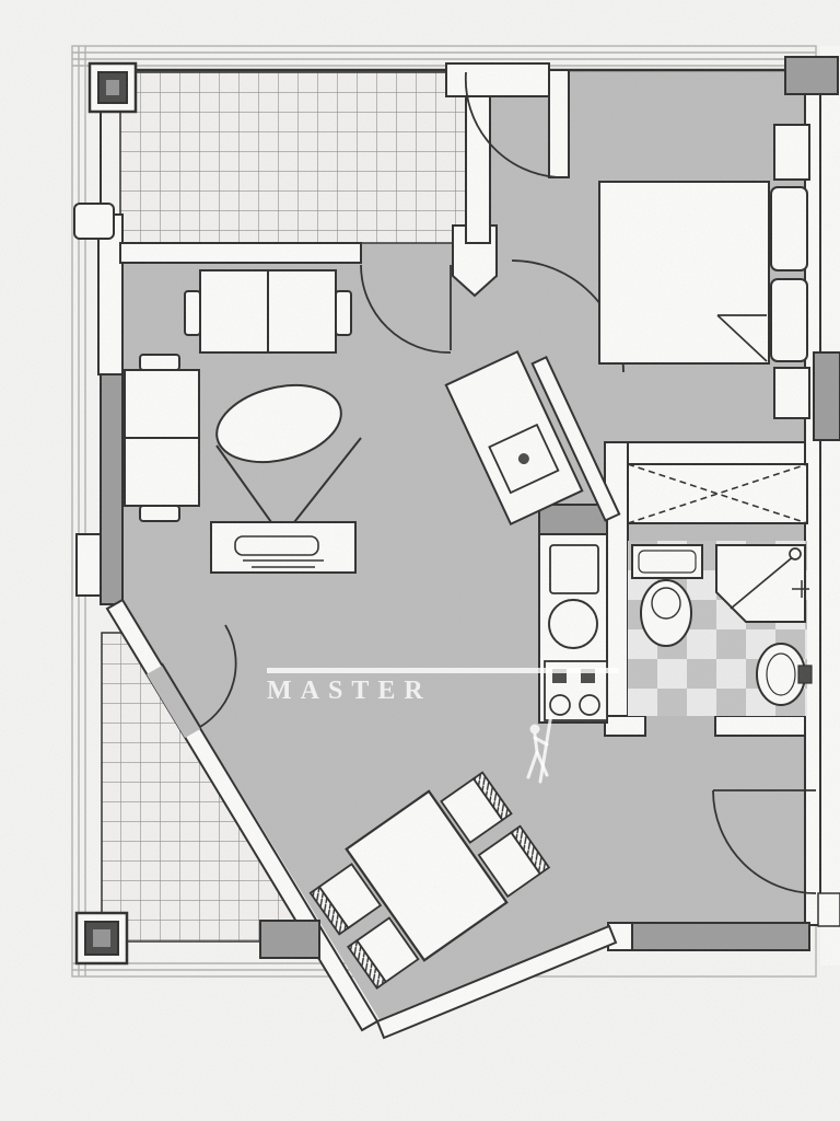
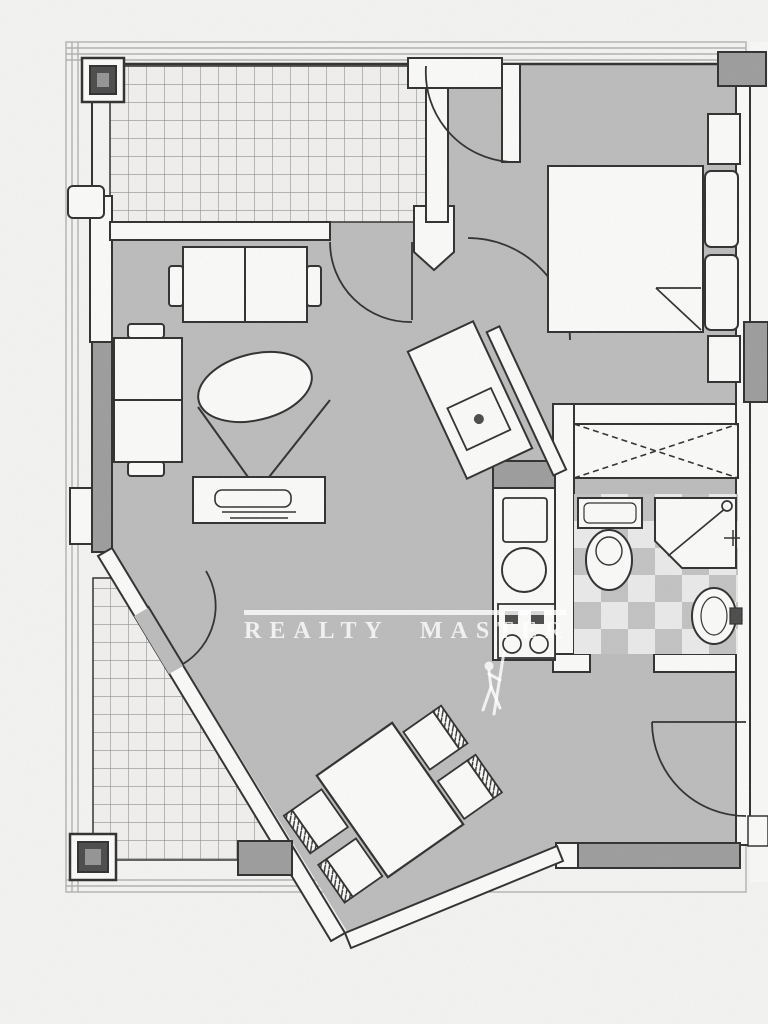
+ REALTY
  MASTER
